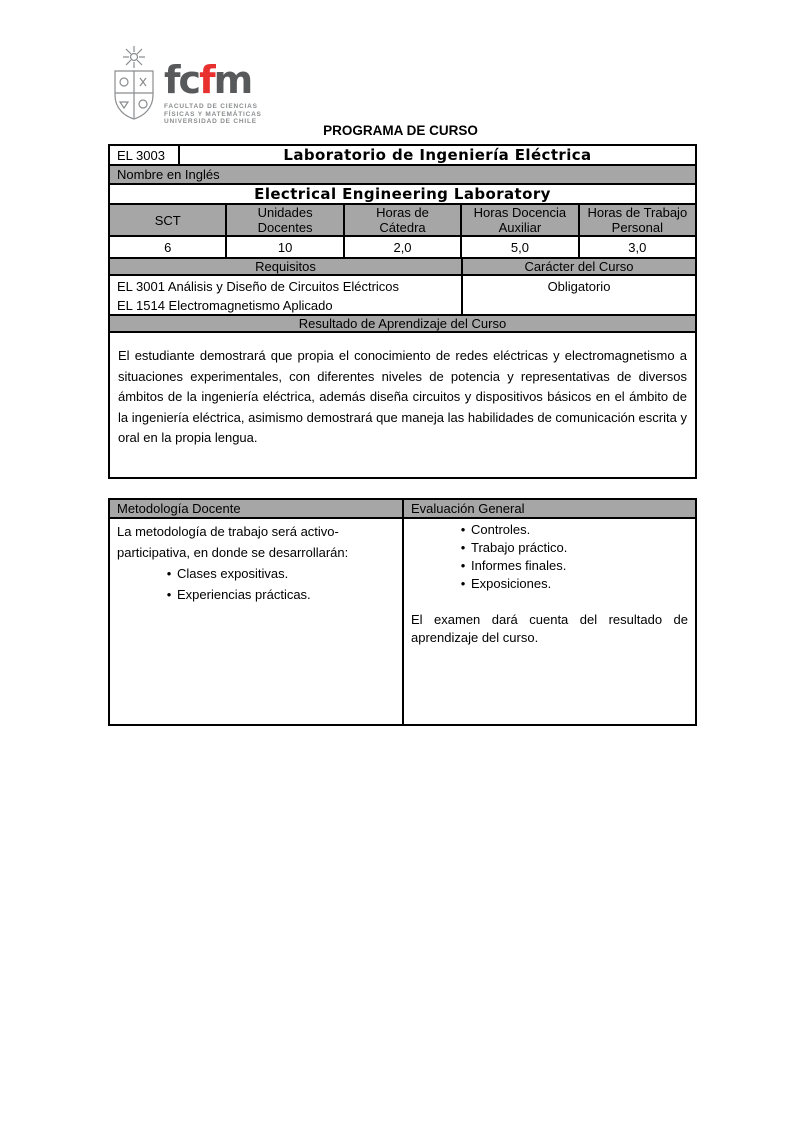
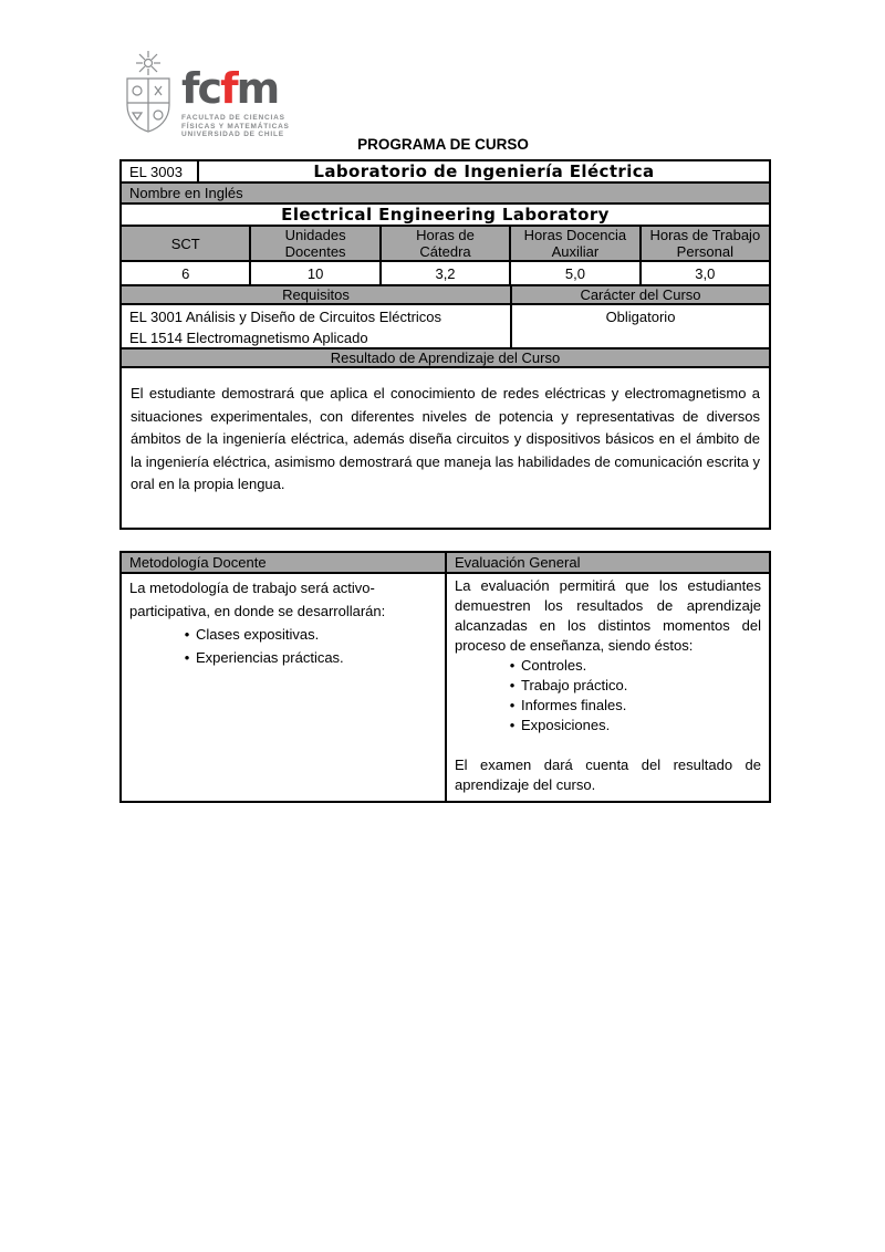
  fcfm
  PROGRAMA DE CURSO
  EL 3003
  Laboratorio de Ingeniería Eléctrica
  Nombre en Inglés
  Electrical Engineering Laboratory
  SCT
  Unidades Docentes
  Horas de Cátedra
  Horas Docencia Auxiliar
  Horas de Trabajo Personal
  6
  10
- 2,0
+ 3,2
  5,0
  3,0
  Requisitos
  Carácter del Curso
  EL 3001 Análisis y Diseño de Circuitos Eléctricos
  EL 1514 Electromagnetismo Aplicado
  Obligatorio
  Resultado de Aprendizaje del Curso
- El estudiante demostrará que propia el conocimiento de redes eléctricas y electromagnetismo a situaciones experimentales, con diferentes niveles de potencia y representativas de diversos ámbitos de la ingeniería eléctrica, además diseña circuitos y dispositivos básicos en el ámbito de la ingeniería eléctrica, asimismo demostrará que maneja las habilidades de comunicación escrita y oral en la propia lengua.
+ El estudiante demostrará que aplica el conocimiento de redes eléctricas y electromagnetismo a situaciones experimentales, con diferentes niveles de potencia y representativas de diversos ámbitos de la ingeniería eléctrica, además diseña circuitos y dispositivos básicos en el ámbito de la ingeniería eléctrica, asimismo demostrará que maneja las habilidades de comunicación escrita y oral en la propia lengua.
  Metodología Docente
  Evaluación General
  La metodología de trabajo será activo-participativa, en donde se desarrollarán:
  •
  Clases expositivas.
  •
  Experiencias prácticas.
+ La evaluación permitirá que los estudiantes demuestren los resultados de aprendizaje alcanzadas en los distintos momentos del proceso de enseñanza, siendo éstos:
  •
  Controles.
  •
  Trabajo práctico.
  •
  Informes finales.
  •
  Exposiciones.
  El examen dará cuenta del resultado de aprendizaje del curso.
